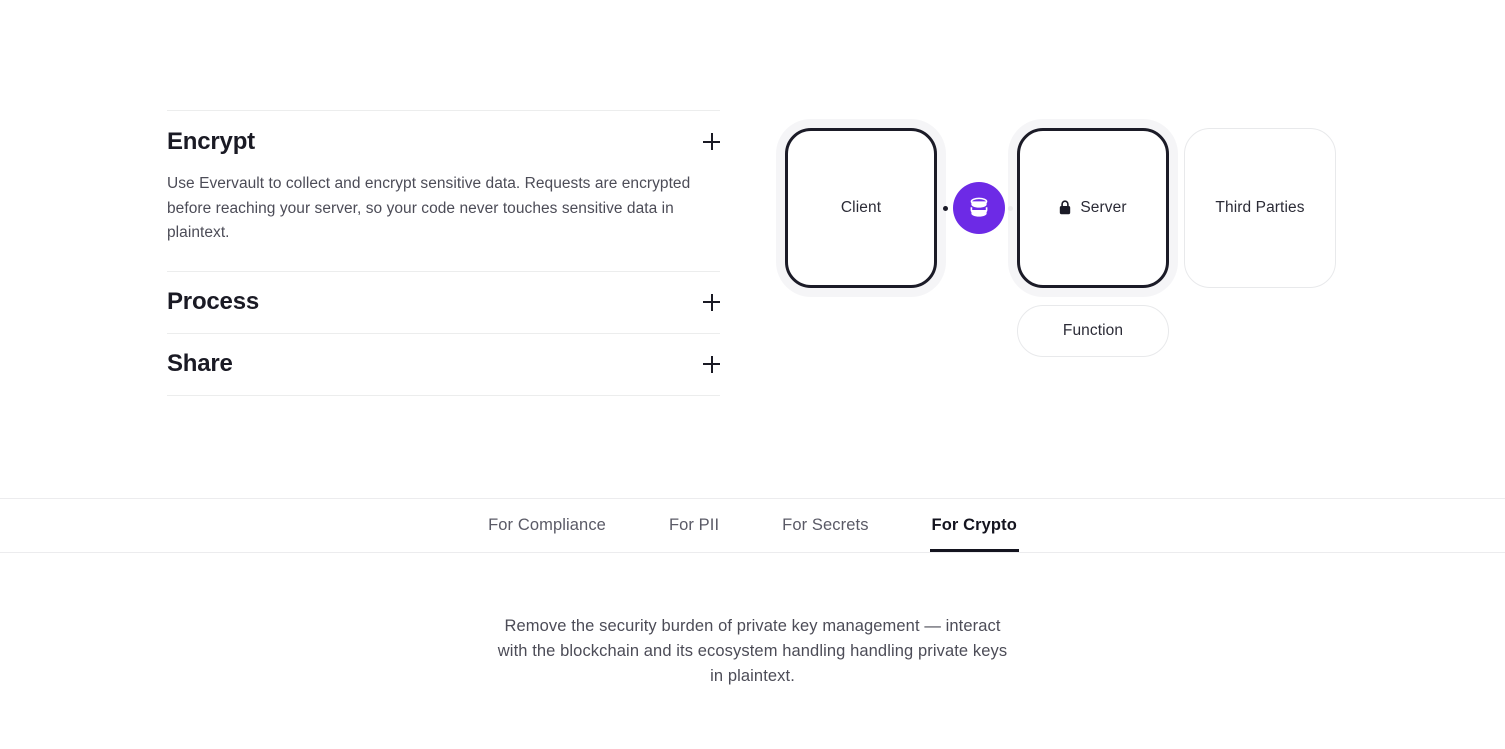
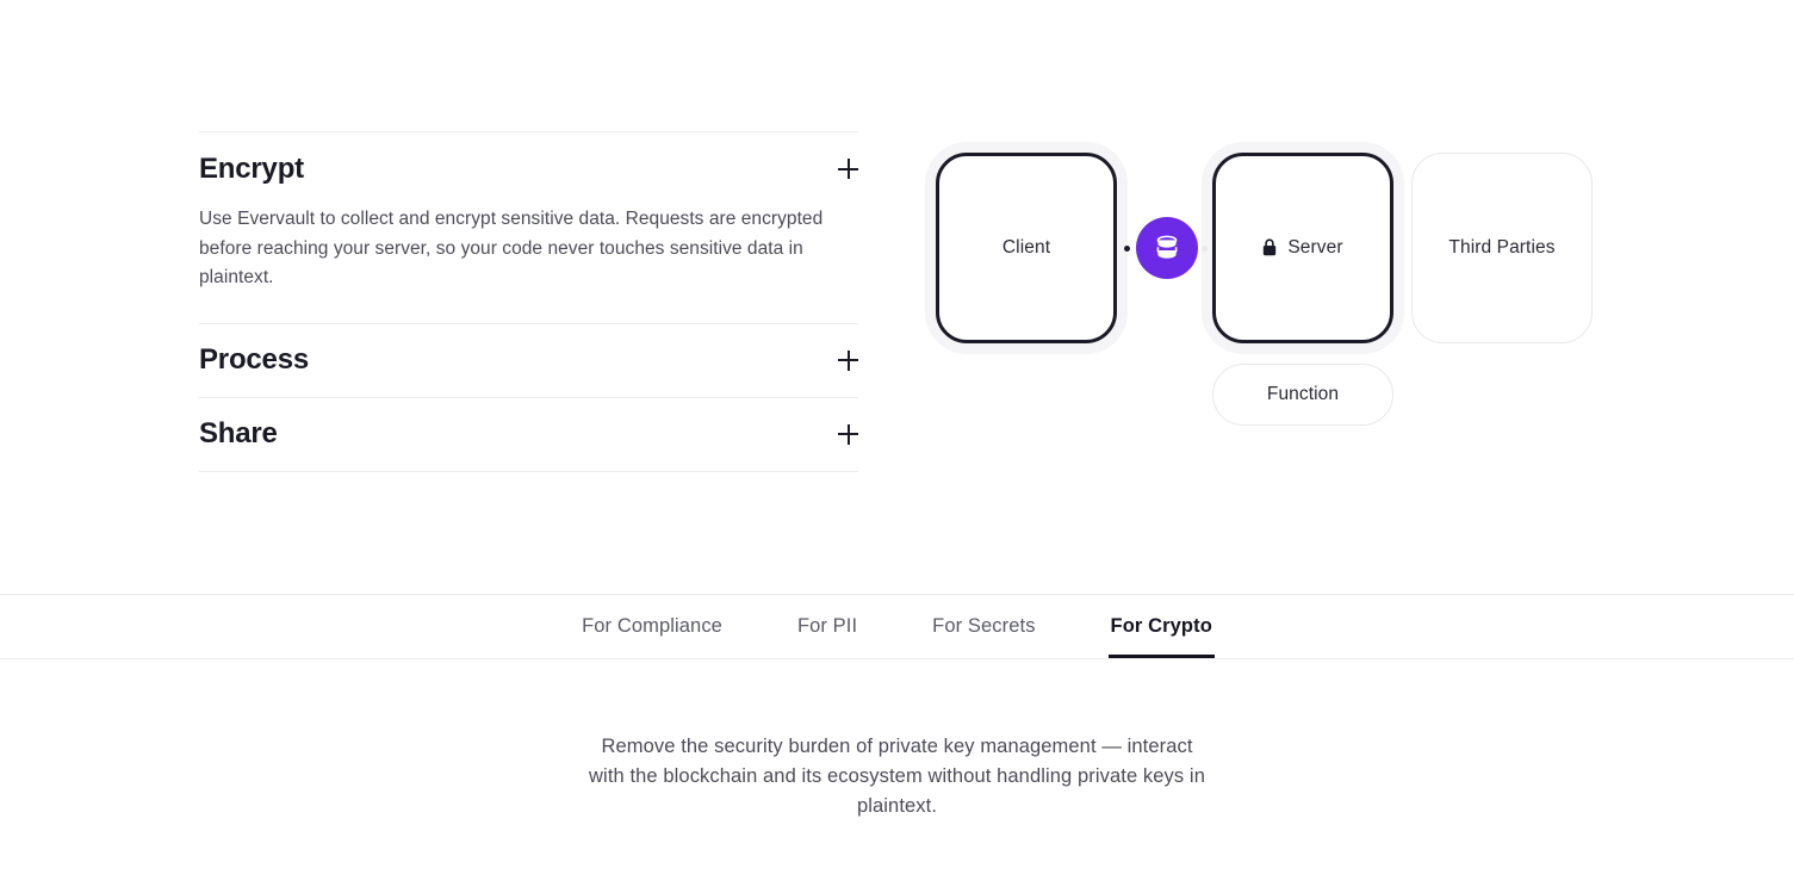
  Encrypt
  Use Evervault to collect and encrypt sensitive data. Requests are encrypted before reaching your server, so your code never touches sensitive data in plaintext.
  Process
  Share
  Client
  Server
  Third Parties
  Function
  For Compliance
  For PII
  For Secrets
  For Crypto
- Remove the security burden of private key management — interact with the blockchain and its ecosystem handling handling private keys in plaintext.
+ Remove the security burden of private key management — interact with the blockchain and its ecosystem without handling private keys in plaintext.
